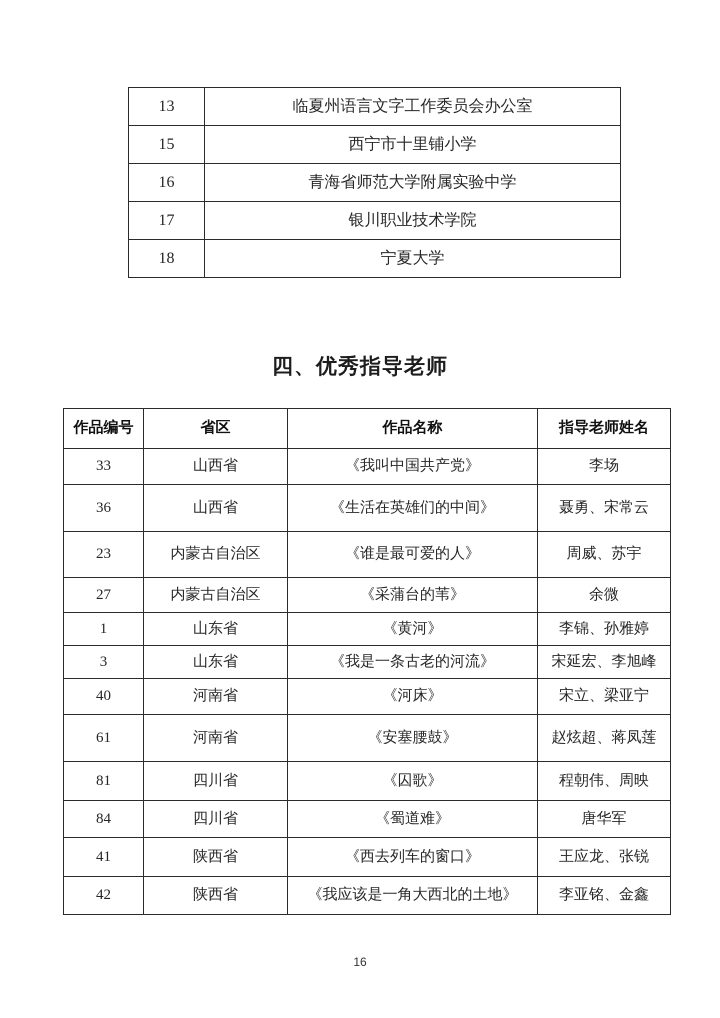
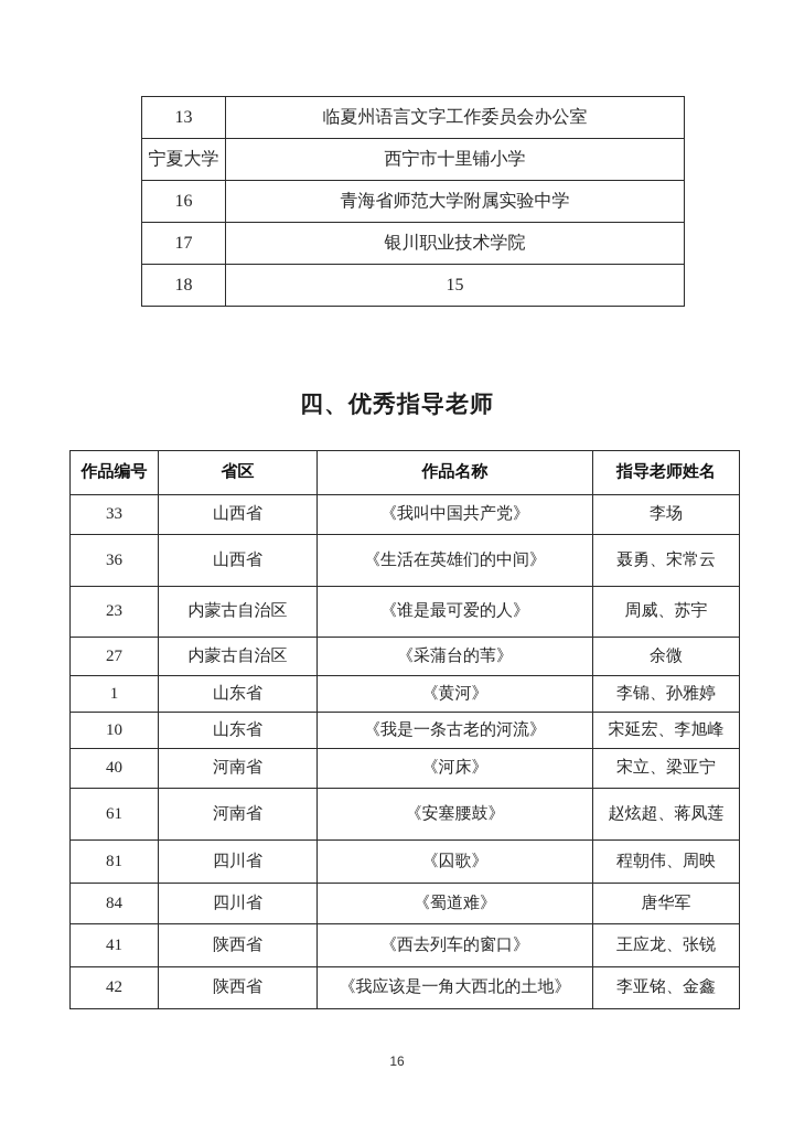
  13	临夏州语言文字工作委员会办公室
- 15	西宁市十里铺小学
+ 宁夏大学	西宁市十里铺小学
  16	青海省师范大学附属实验中学
  17	银川职业技术学院
- 18	宁夏大学
+ 18	15
  四、优秀指导老师
  作品编号	省区	作品名称	指导老师姓名
  33	山西省	《我叫中国共产党》	李场
  36	山西省	《生活在英雄们的中间》	聂勇、宋常云
  23	内蒙古自治区	《谁是最可爱的人》	周威、苏宇
  27	内蒙古自治区	《采蒲台的苇》	余微
  1	山东省	《黄河》	李锦、孙雅婷
- 3	山东省	《我是一条古老的河流》	宋延宏、李旭峰
+ 10	山东省	《我是一条古老的河流》	宋延宏、李旭峰
  40	河南省	《河床》	宋立、梁亚宁
  61	河南省	《安塞腰鼓》	赵炫超、蒋凤莲
  81	四川省	《囚歌》	程朝伟、周映
  84	四川省	《蜀道难》	唐华军
  41	陕西省	《西去列车的窗口》	王应龙、张锐
  42	陕西省	《我应该是一角大西北的土地》	李亚铭、金鑫
  16
